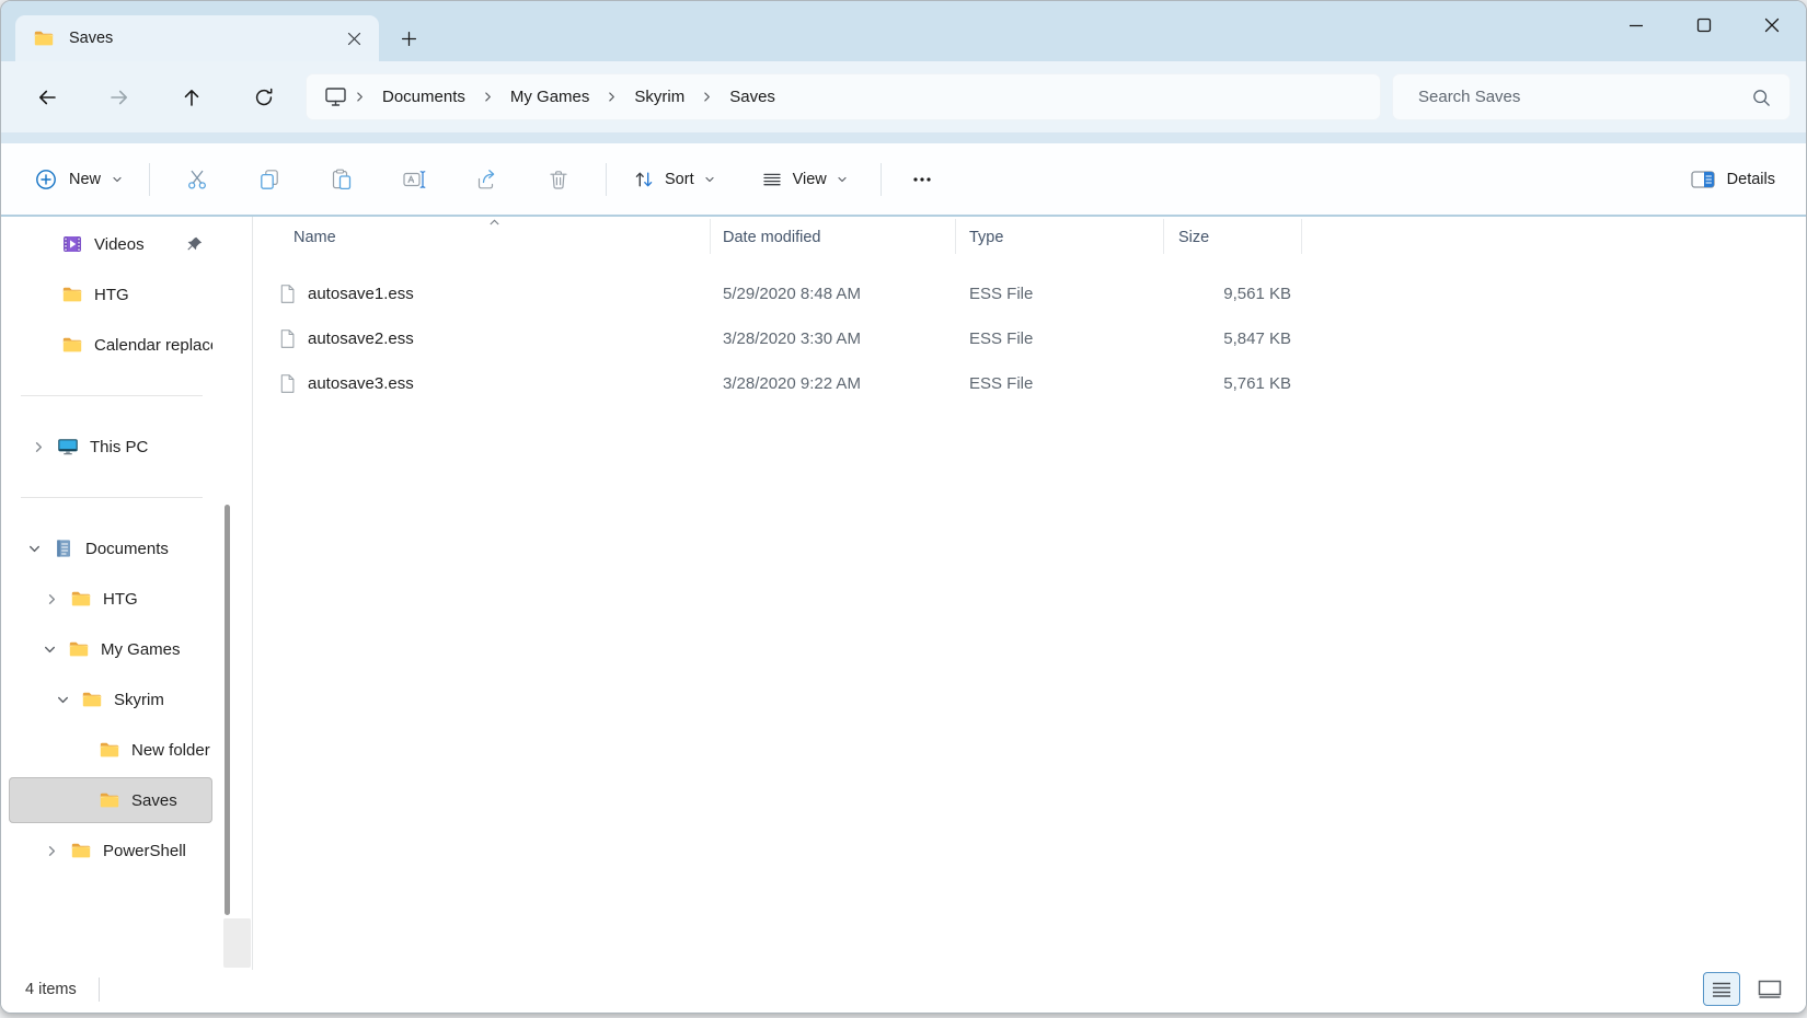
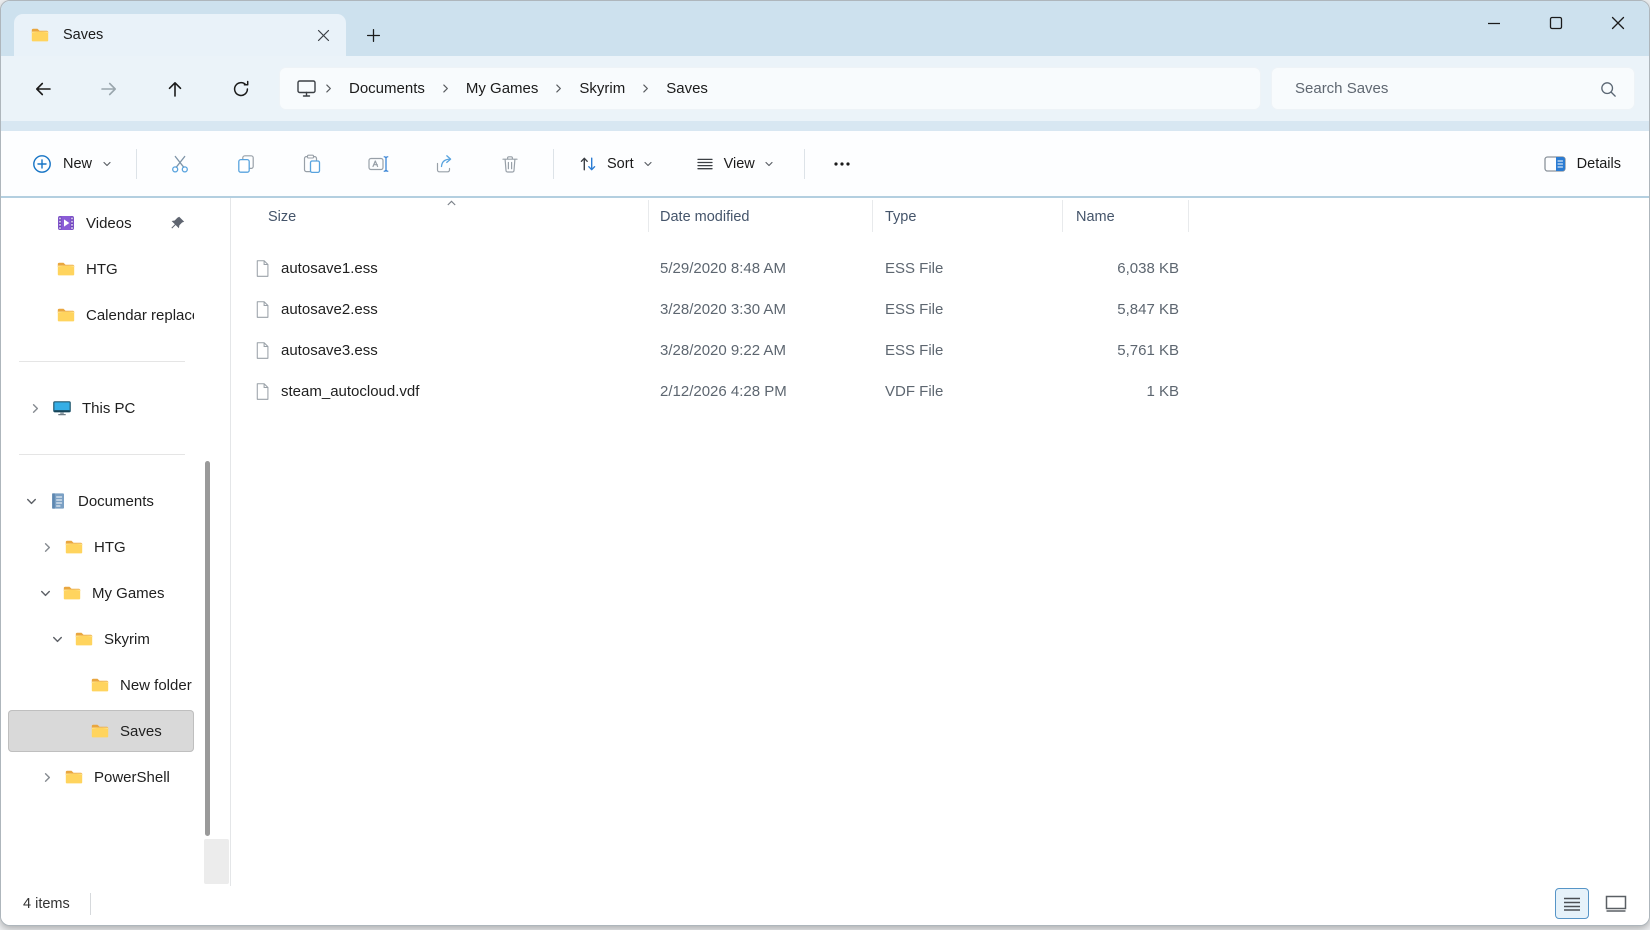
  Saves
  Documents
  My Games
  Skyrim
  Saves
  Search Saves
  New
  Sort
  View
  Details
  Videos
  HTG
  Calendar replac
  This PC
  Documents
  HTG
  My Games
  Skyrim
  New folder
  Saves
  PowerShell
- Name
+ Size
  Date modified
  Type
- Size
+ Name
  autosave1.ess
  5/29/2020 8:48 AM
  ESS File
- 9,561 KB
+ 6,038 KB
  autosave2.ess
  3/28/2020 3:30 AM
  ESS File
  5,847 KB
  autosave3.ess
  3/28/2020 9:22 AM
  ESS File
  5,761 KB
+ steam_autocloud.vdf
+ 2/12/2026 4:28 PM
+ VDF File
+ 1 KB
  4 items
